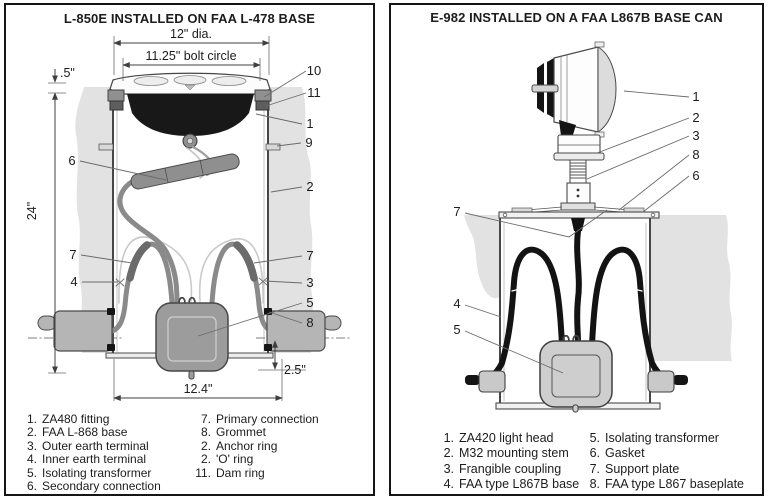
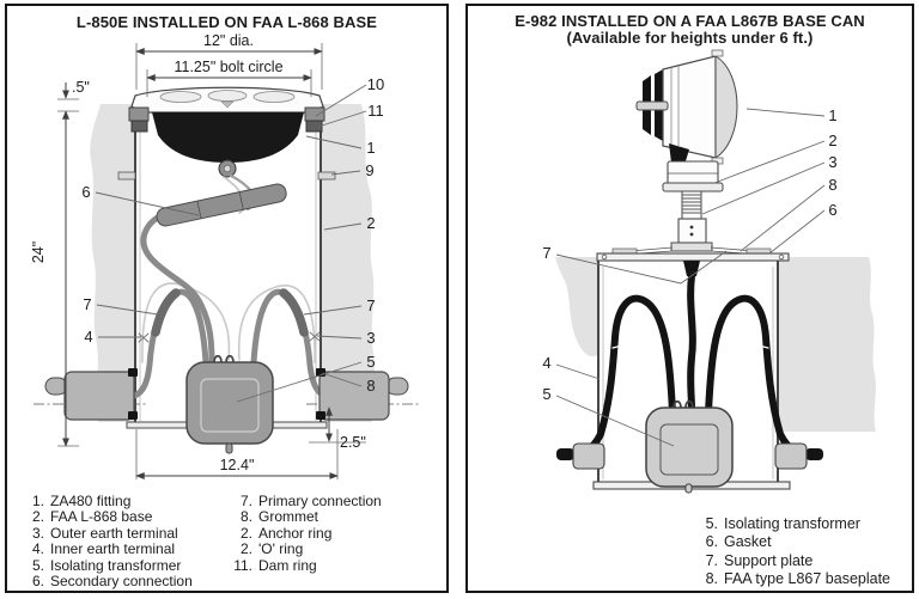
- L-850E INSTALLED ON FAA L-478 BASE
+ L-850E INSTALLED ON FAA L-868 BASE
  12" dia.
  11.25" bolt circle
  .5"
  2.5"
  12.4"
  6
  7
  4
  10
  11
  1
  9
  2
  7
  3
  5
  8
  1. ZA480 fitting
  2. FAA L-868 base
  3. Outer earth terminal
  4. Inner earth terminal
  5. Isolating transformer
  6. Secondary connection
  7. Primary connection
  8. Grommet
  2. Anchor ring
  2. 'O' ring
  11. Dam ring
  E-982 INSTALLED ON A FAA L867B BASE CAN
+ (Available for heights under 6 ft.)
  1
  2
  3
  8
  6
  7
  4
  5
- 1. ZA420 light head
- 2. M32 mounting stem
- 3. Frangible coupling
- 4. FAA type L867B base
  5. Isolating transformer
  6. Gasket
  7. Support plate
  8. FAA type L867 baseplate
